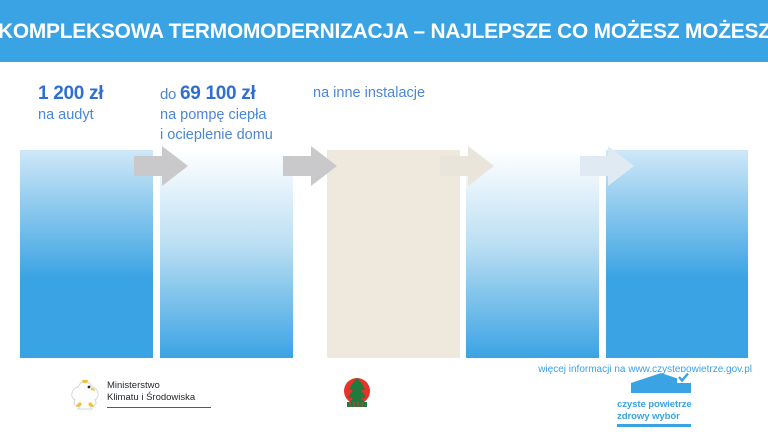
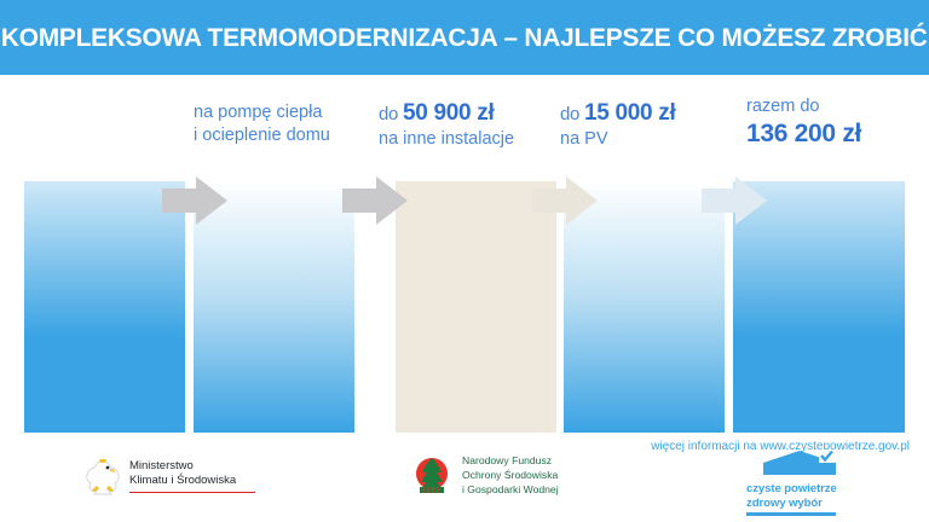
- KOMPLEKSOWA TERMOMODERNIZACJA – NAJLEPSZE CO MOŻESZ MOŻESZ
+ KOMPLEKSOWA TERMOMODERNIZACJA – NAJLEPSZE CO MOŻESZ ZROBIĆ
- 1 200 zł
- na audyt
- do 69 100 zł
  na pompę ciepła
  i ocieplenie domu
+ do 50 900 zł
  na inne instalacje
+ do 15 000 zł
+ na PV
+ razem do
+ 136 200 zł
  więcej informacji na www.czystepowietrze.gov.pl
  Ministerstwo
  Klimatu i Środowiska
+ Narodowy Fundusz
+ Ochrony Środowiska
+ i Gospodarki Wodnej
  czyste powietrze
  zdrowy wybór
